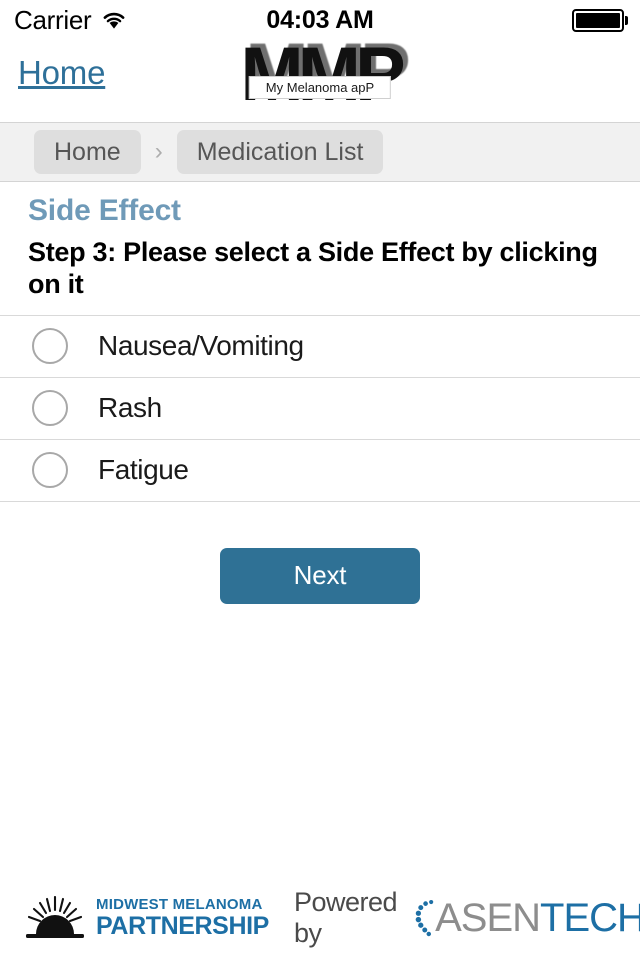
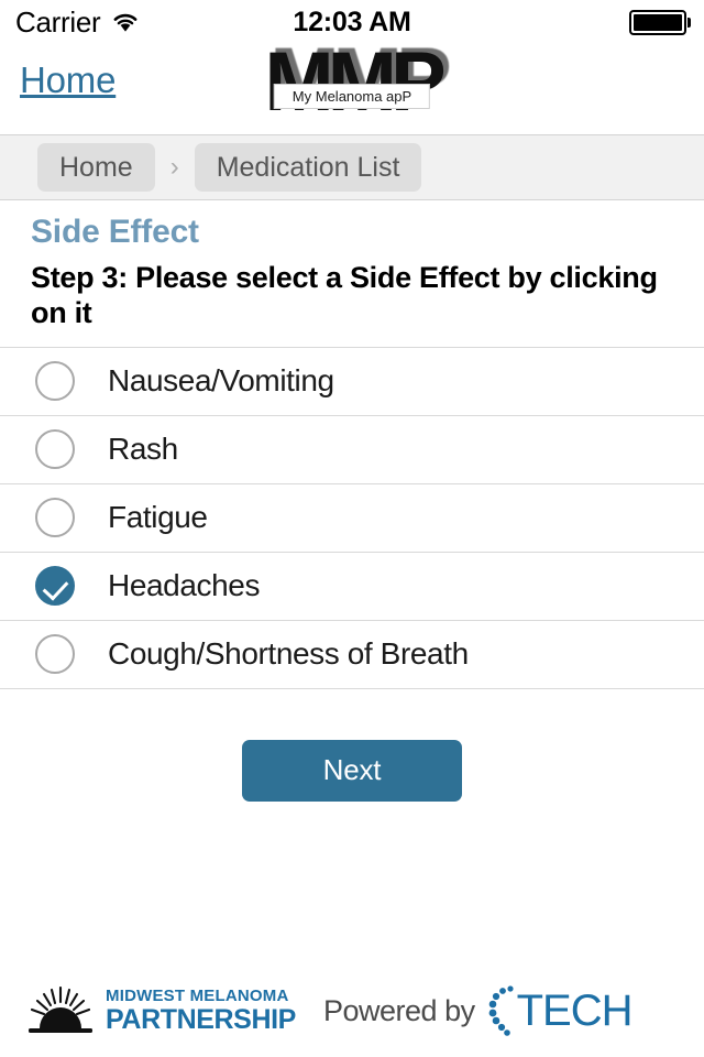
  Carrier
- 04:03 AM
+ 12:03 AM
  Home
  MMP
  My Melanoma apP
  Home
  ›
  Medication List
  Side Effect
  Step 3: Please select a Side Effect by clicking on it
  Nausea/Vomiting
  Rash
  Fatigue
+ Headaches
+ Cough/Shortness of Breath
  Next
  MIDWEST MELANOMA
  PARTNERSHIP
  Powered by
- ASEN
  TECH
